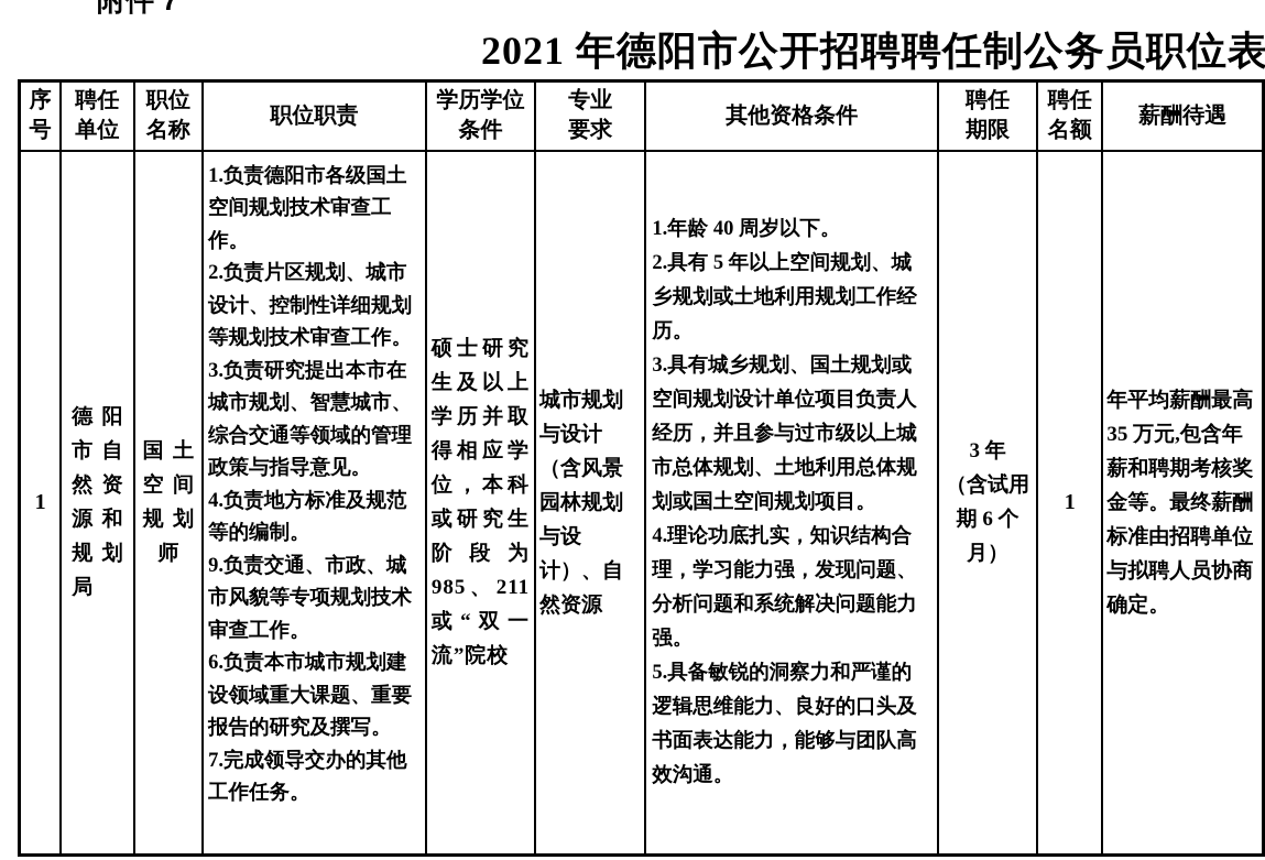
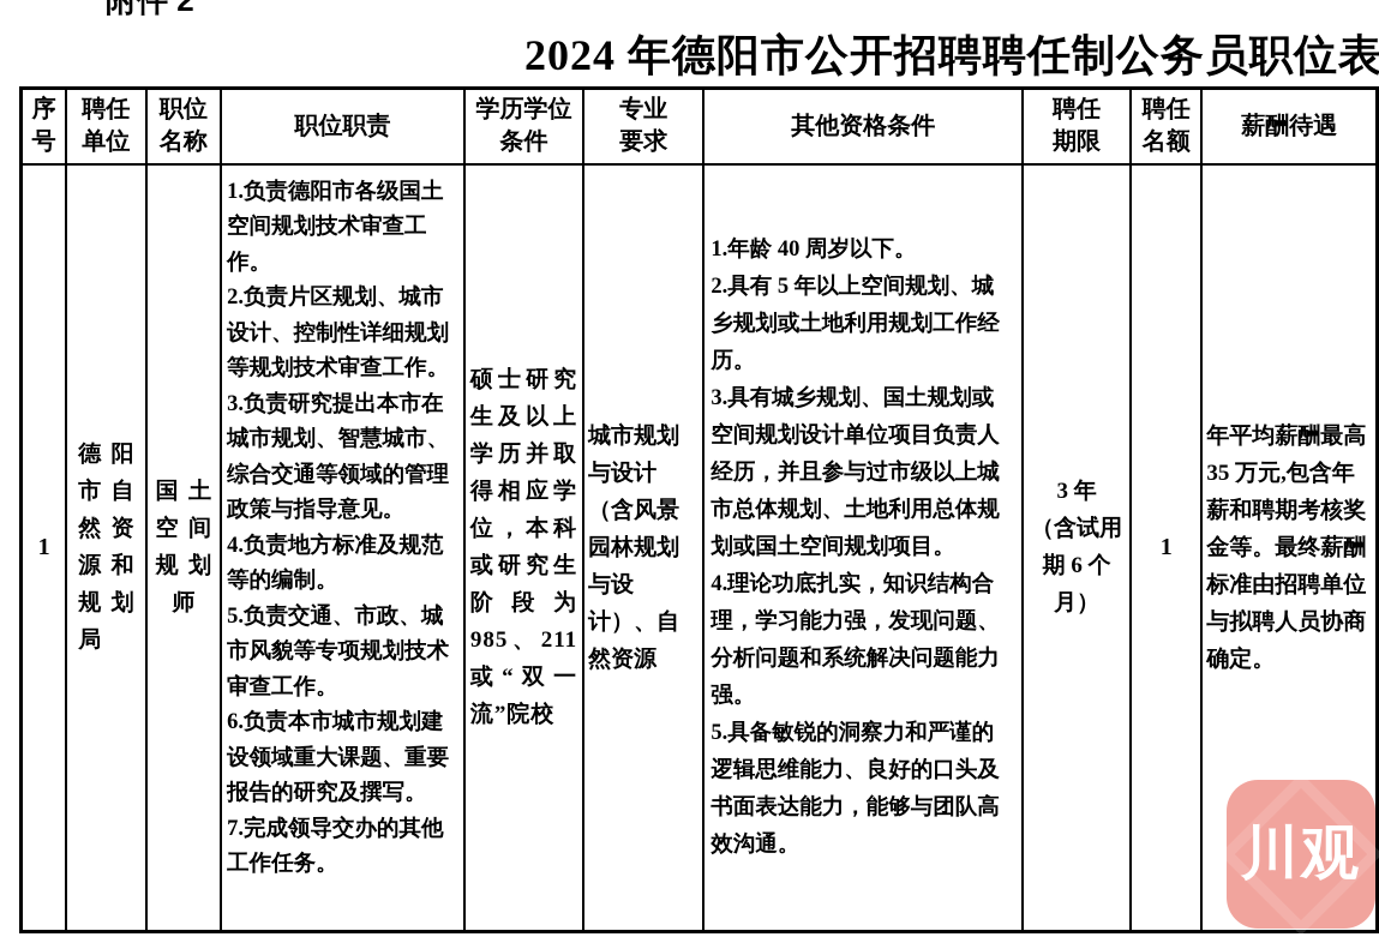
- 附件 7
+ 附件 2
- 2021 年德阳市公开招聘聘任制公务员职位表
+ 2024 年德阳市公开招聘聘任制公务员职位表
  序 号	聘任 单位	职位 名称	职位职责	学历学位 条件	专业 要求	其他资格条件	聘任 期限	聘任 名额	薪酬待遇
- 1	德阳市自然资源和规划局	国土空间规划师	1.负责德阳市各级国土空间规划技术审查工作。 2.负责片区规划、城市设计、控制性详细规划等规划技术审查工作。 3.负责研究提出本市在城市规划、智慧城市、综合交通等领域的管理政策与指导意见。 4.负责地方标准及规范等的编制。 9.负责交通、市政、城市风貌等专项规划技术审查工作。 6.负责本市城市规划建设领域重大课题、重要报告的研究及撰写。 7.完成领导交办的其他工作任务。	硕士研究生及以上学历并取得相应学位，本科或研究生阶段为985、211或“双一流”院校	城市规划与设计（含风景园林规划与设计）、自然资源	1.年龄 40 周岁以下。 2.具有 5 年以上空间规划、城乡规划或土地利用规划工作经历。 3.具有城乡规划、国土规划或空间规划设计单位项目负责人经历，并且参与过市级以上城市总体规划、土地利用总体规划或国土空间规划项目。 4.理论功底扎实，知识结构合理，学习能力强，发现问题、分析问题和系统解决问题能力强。 5.具备敏锐的洞察力和严谨的逻辑思维能力、良好的口头及书面表达能力，能够与团队高效沟通。	3 年 （含试用 期 6 个月）	1	年平均薪酬最高 35 万元,包含年薪和聘期考核奖金等。最终薪酬标准由招聘单位与拟聘人员协商确定。
+ 1	德阳市自然资源和规划局	国土空间规划师	1.负责德阳市各级国土空间规划技术审查工作。 2.负责片区规划、城市设计、控制性详细规划等规划技术审查工作。 3.负责研究提出本市在城市规划、智慧城市、综合交通等领域的管理政策与指导意见。 4.负责地方标准及规范等的编制。 5.负责交通、市政、城市风貌等专项规划技术审查工作。 6.负责本市城市规划建设领域重大课题、重要报告的研究及撰写。 7.完成领导交办的其他工作任务。	硕士研究生及以上学历并取得相应学位，本科或研究生阶段为985、211或“双一流”院校	城市规划与设计（含风景园林规划与设计）、自然资源	1.年龄 40 周岁以下。 2.具有 5 年以上空间规划、城乡规划或土地利用规划工作经历。 3.具有城乡规划、国土规划或空间规划设计单位项目负责人经历，并且参与过市级以上城市总体规划、土地利用总体规划或国土空间规划项目。 4.理论功底扎实，知识结构合理，学习能力强，发现问题、分析问题和系统解决问题能力强。 5.具备敏锐的洞察力和严谨的逻辑思维能力、良好的口头及书面表达能力，能够与团队高效沟通。	3 年 （含试用 期 6 个月）	1	年平均薪酬最高 35 万元,包含年薪和聘期考核奖金等。最终薪酬标准由招聘单位与拟聘人员协商确定。
+ 川观
